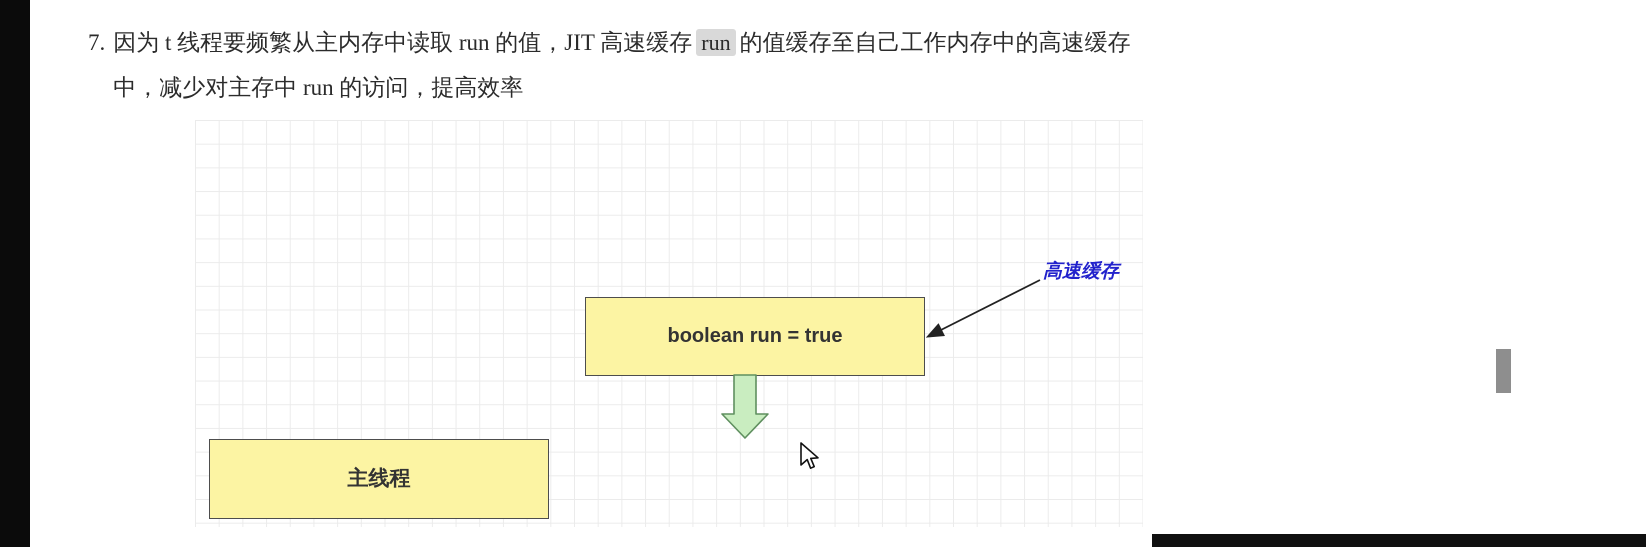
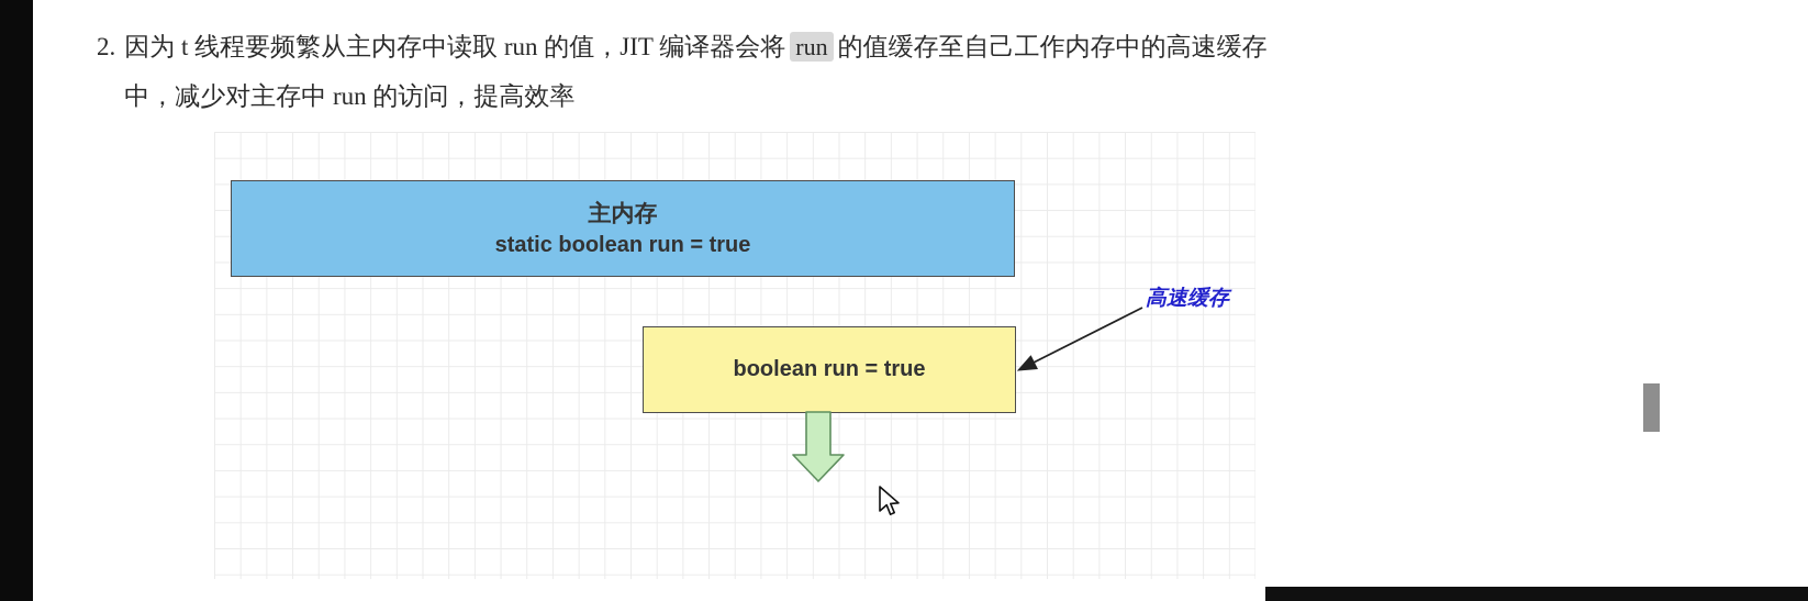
- 7.
+ 2.
- 因为 t 线程要频繁从主内存中读取 run 的值，JIT 高速缓存 run 的值缓存至自己工作内存中的高速缓存
+ 因为 t 线程要频繁从主内存中读取 run 的值，JIT 编译器会将 run 的值缓存至自己工作内存中的高速缓存
  中，减少对主存中 run 的访问，提高效率
+ 主内存
+ static boolean run = true
  boolean run = true
  高速缓存
- 主线程
